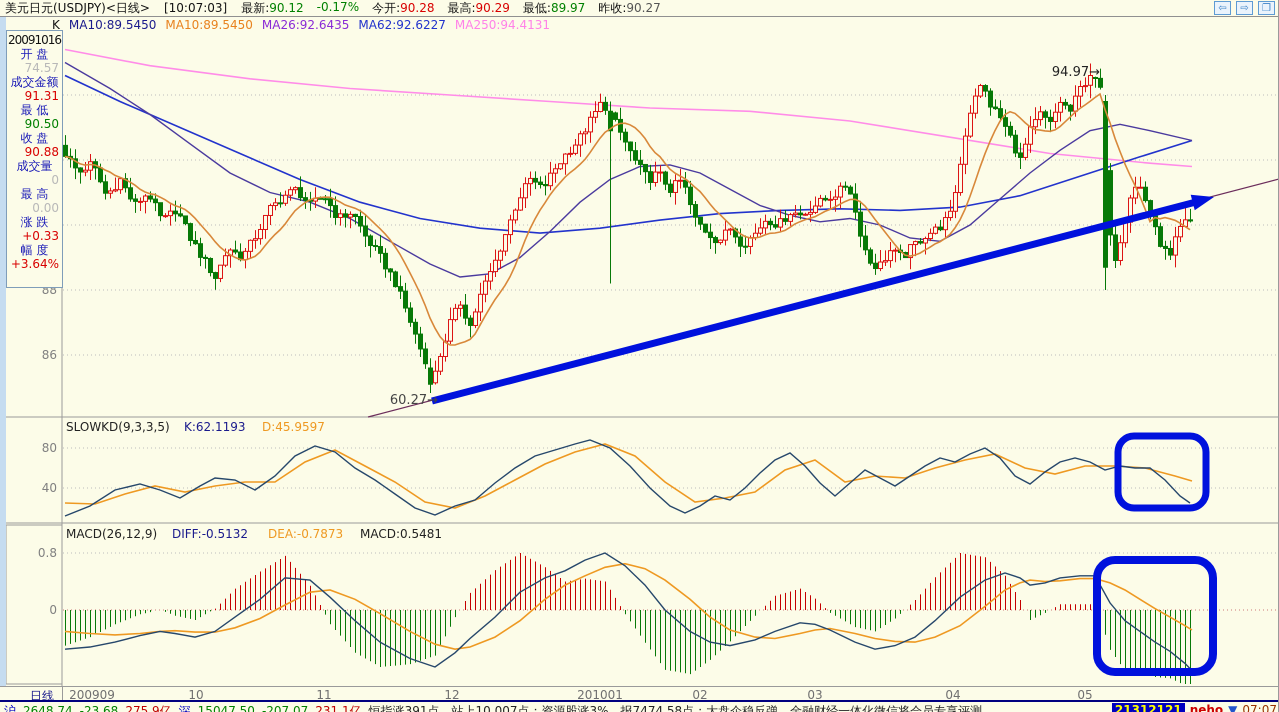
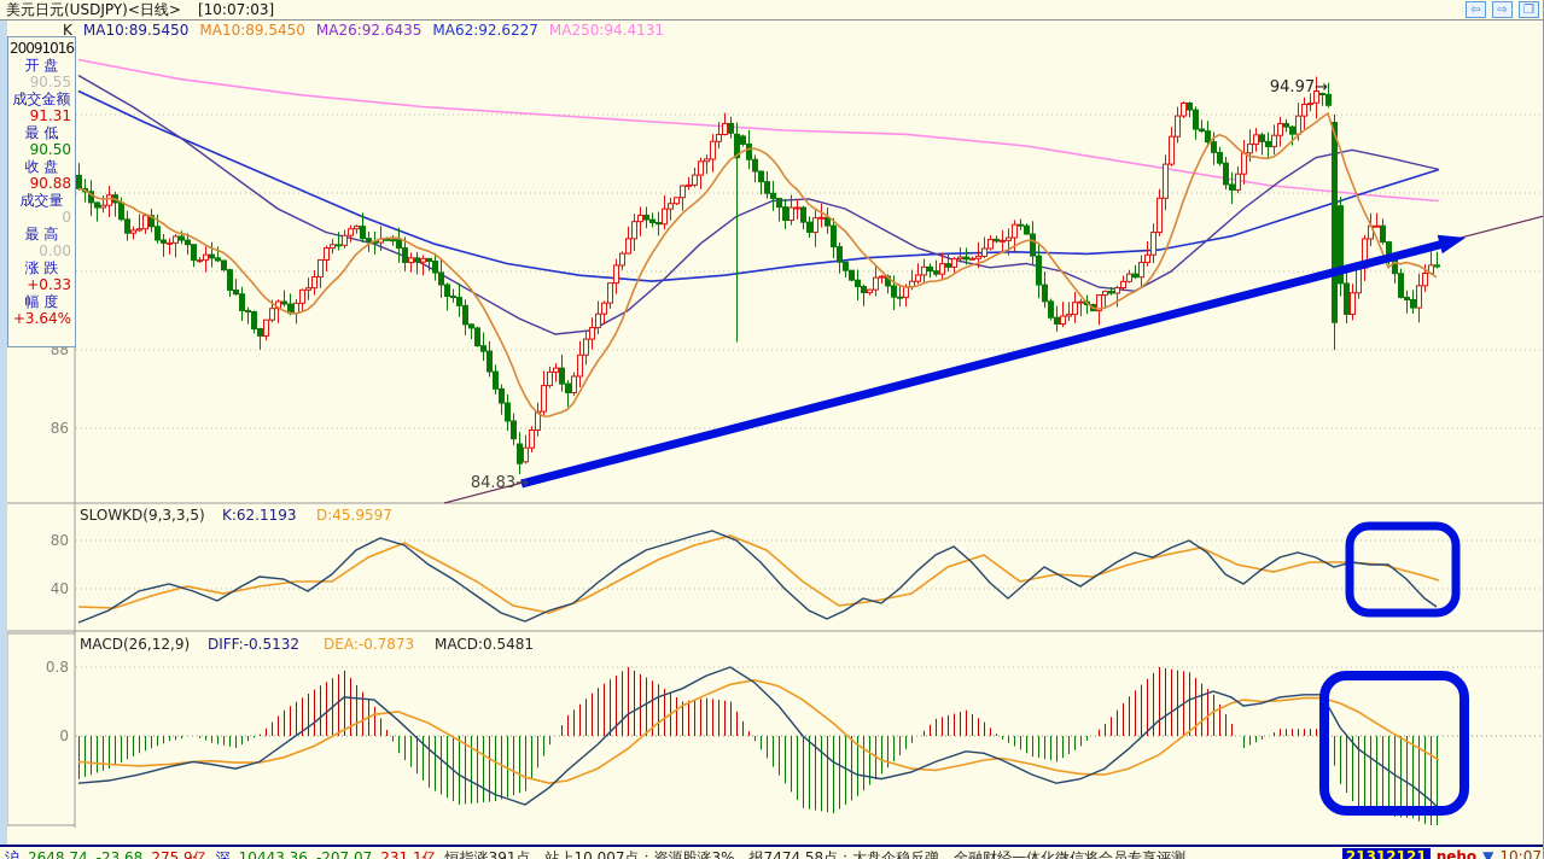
  88
  86
  94.97→
- 60.27→
+ 84.83→
  80
  40
  SLOWKD(9,3,3,5)
  K:62.1193
  D:45.9597
  0.8
  0
  MACD(26,12,9)
  DIFF:-0.5132
  DEA:-0.7873
  MACD:0.5481
  美元日元(USDJPY)<日线>
  [10:07:03]
- 最新:90.12
- -0.17%
- 今开:90.28
- 最高:90.29
- 最低:89.97
- 昨收:90.27
  ⇦
  ⇨
  ❐
  K
  MA10:89.5450
  MA10:89.5450
  MA26:92.6435
  MA62:92.6227
  MA250:94.4131
  20091016
  开 盘
- 74.57
+ 90.55
  成交金额
  91.31
  最 低
  90.50
  收 盘
  90.88
  成交量
  0
  最 高
  0.00
  涨 跌
  +0.33
  幅 度
  +3.64%
- 日线
- 200909
- 10
- 11
- 12
- 201001
- 02
- 03
- 04
- 05
- 沪 2648.74 -23.68 275.9亿 深 15047.50 -207.07 231.1亿 恒指涨391点，站上10,007点；资源股涨3%，报7474.58点；大盘企稳反弹 金融财经一体化微信将会员专享评测
+ 沪 2648.74 -23.68 275.9亿 深 10443.36 -207.07 231.1亿 恒指涨391点，站上10,007点；资源股涨3%，报7474.58点；大盘企稳反弹 金融财经一体化微信将会员专享评测
  21312121
  neho
  ▼
- 07:07
+ 10:07
